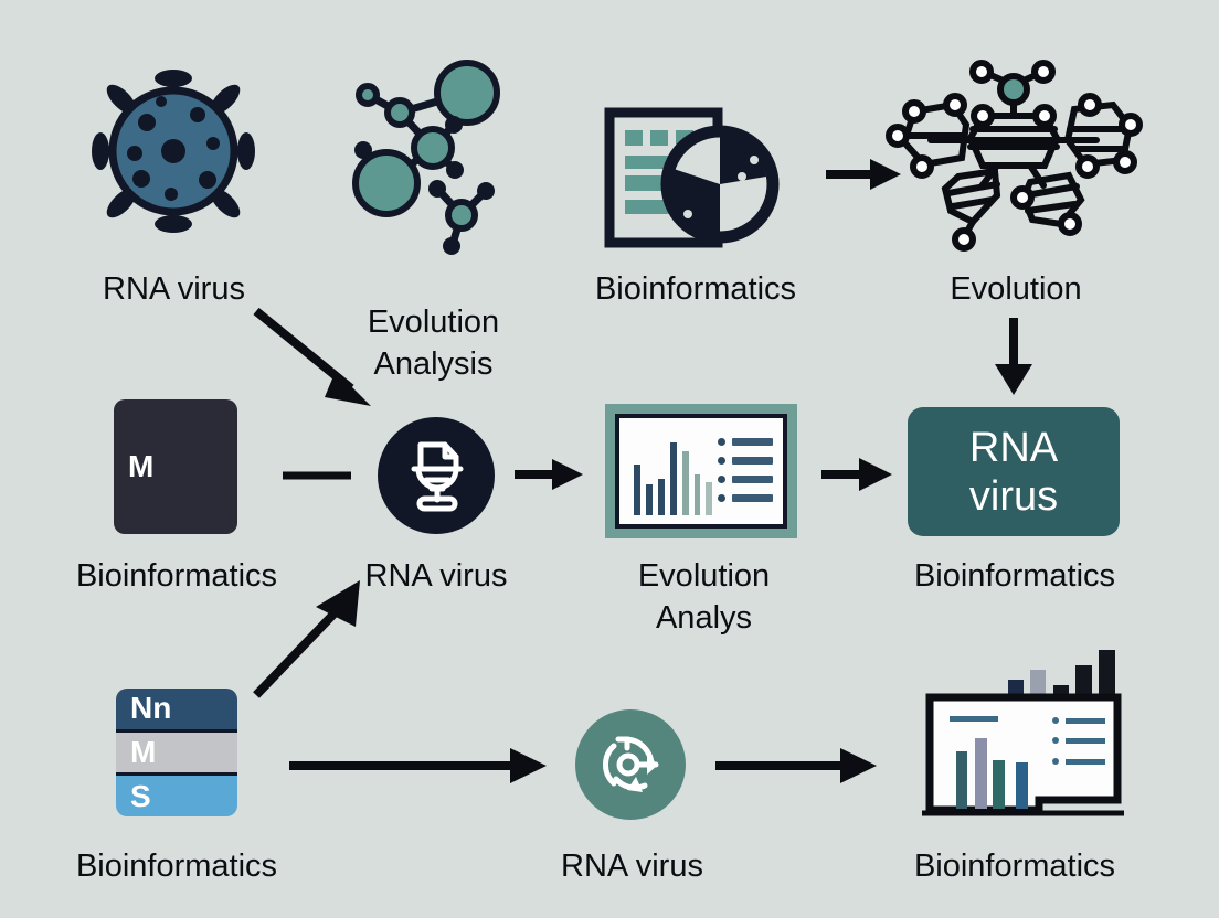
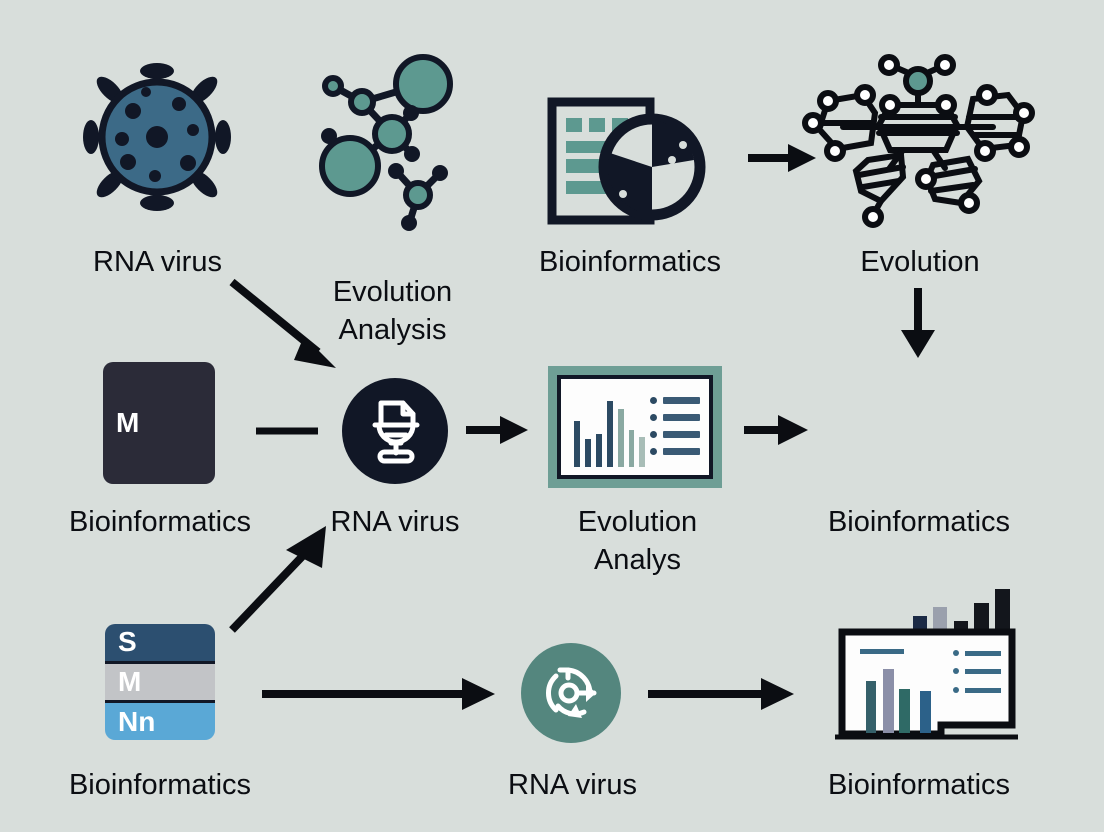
  RNA virus
  Evolution
  Analysis
  Bioinformatics
  Evolution
  M
  Bioinformatics
  RNA virus
  Evolution
  Analys
- RNA
- virus
  Bioinformatics
- Nn
+ S
  M
- S
+ Nn
  Bioinformatics
  RNA virus
  Bioinformatics
